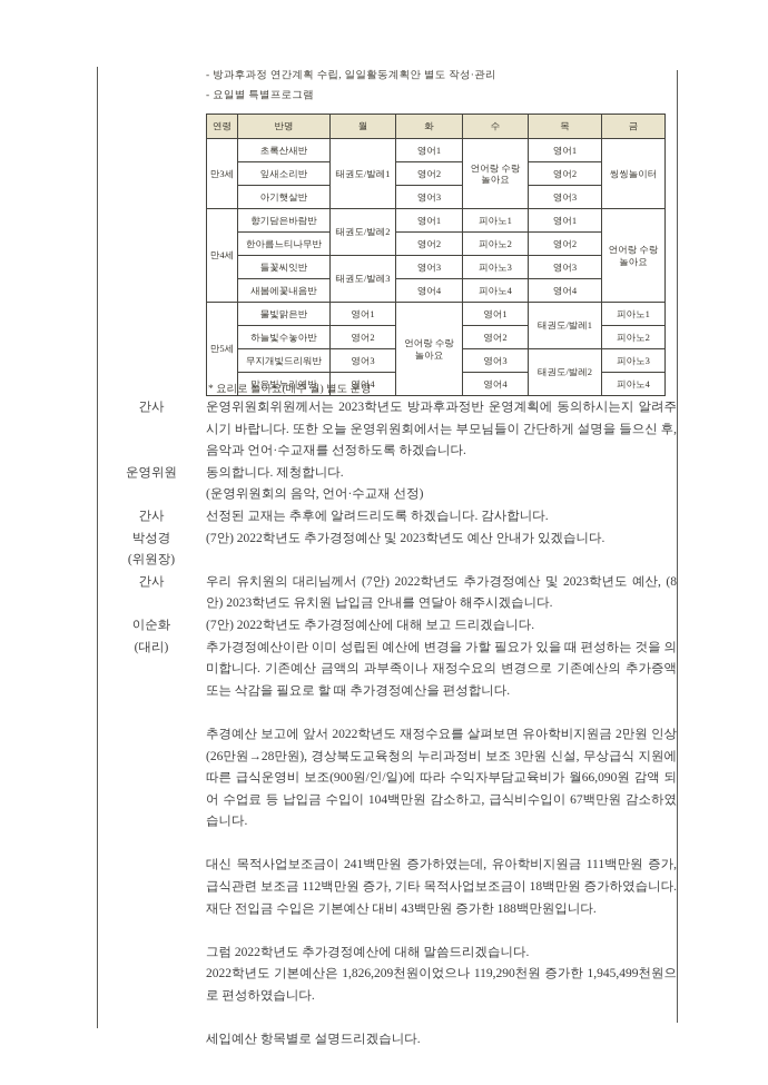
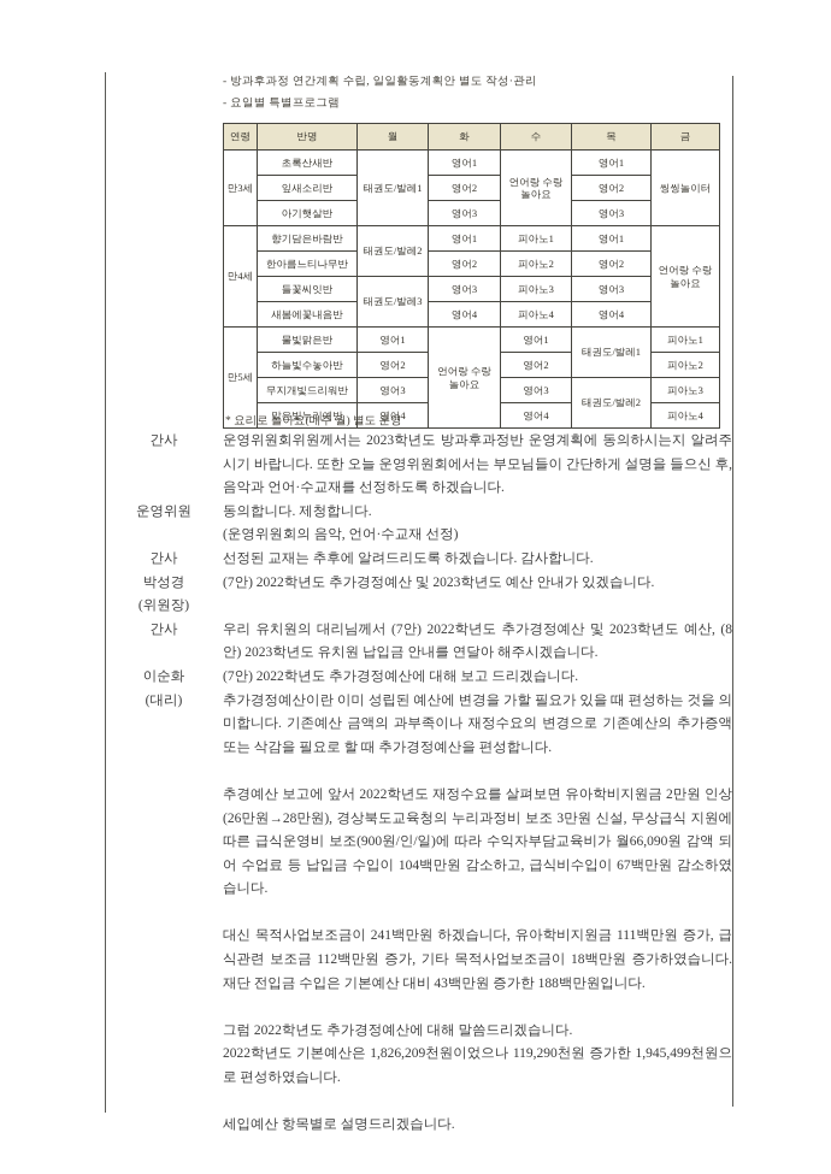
  - 방과후과정 연간계획 수립, 일일활동계획안 별도 작성·관리
  - 요일별 특별프로그램
  연령	반명	월	화	수	목	금
  만3세	초록산새반	태권도/발레1	영어1	언어랑 수랑 놀아요	영어1	씽씽놀이터
  잎새소리반	영어2	영어2
  아기햇살반	영어3	영어3
  만4세	향기담은바람반	태권도/발레2	영어1	피아노1	영어1	언어랑 수랑 놀아요
  한아름느티나무반	영어2	피아노2	영어2
  들꽃씨잇반	태권도/발레3	영어3	피아노3	영어3
  새봄에꽃내음반	영어4	피아노4	영어4
  만5세	물빛맑은반	영어1	언어랑 수랑 놀아요	영어1	태권도/발레1	피아노1
  하늘빛수놓아반	영어2	영어2	피아노2
  무지개빛드리워반	영어3	영어3	태권도/발레2	피아노3
  맑은빛누리예반	영어4	영어4	피아노4
  * 요리로 놀아요(매주 월) 별도 운영
  간사
  운영위원회위원께서는 2023학년도 방과후과정반 운영계획에 동의하시는지 알려주시기 바랍니다. 또한 오늘 운영위원회에서는 부모님들이 간단하게 설명을 들으신 후, 음악과 언어·수교재를 선정하도록 하겠습니다.
  운영위원
  동의합니다. 제청합니다.
  (운영위원회의 음악, 언어·수교재 선정)
  간사
  선정된 교재는 추후에 알려드리도록 하겠습니다. 감사합니다.
  박성경
  (위원장)
  (7안) 2022학년도 추가경정예산 및 2023학년도 예산 안내가 있겠습니다.
  간사
  우리 유치원의 대리님께서 (7안) 2022학년도 추가경정예산 및 2023학년도 예산, (8안) 2023학년도 유치원 납입금 안내를 연달아 해주시겠습니다.
  이순화
  (대리)
  (7안) 2022학년도 추가경정예산에 대해 보고 드리겠습니다.
  추가경정예산이란 이미 성립된 예산에 변경을 가할 필요가 있을 때 편성하는 것을 의미합니다. 기존예산 금액의 과부족이나 재정수요의 변경으로 기존예산의 추가증액 또는 삭감을 필요로 할 때 추가경정예산을 편성합니다.
  추경예산 보고에 앞서 2022학년도 재정수요를 살펴보면 유아학비지원금 2만원 인상(26만원→28만원), 경상북도교육청의 누리과정비 보조 3만원 신설, 무상급식 지원에 따른 급식운영비 보조(900원/인/일)에 따라 수익자부담교육비가 월66,090원 감액 되어 수업료 등 납입금 수입이 104백만원 감소하고, 급식비수입이 67백만원 감소하였습니다.
- 대신 목적사업보조금이 241백만원 증가하였는데, 유아학비지원금 111백만원 증가, 급식관련 보조금 112백만원 증가, 기타 목적사업보조금이 18백만원 증가하였습니다. 재단 전입금 수입은 기본예산 대비 43백만원 증가한 188백만원입니다.
+ 대신 목적사업보조금이 241백만원 하겠습니다, 유아학비지원금 111백만원 증가, 급식관련 보조금 112백만원 증가, 기타 목적사업보조금이 18백만원 증가하였습니다. 재단 전입금 수입은 기본예산 대비 43백만원 증가한 188백만원입니다.
  그럼 2022학년도 추가경정예산에 대해 말씀드리겠습니다.
  2022학년도 기본예산은 1,826,209천원이었으나 119,290천원 증가한 1,945,499천원으로 편성하였습니다.
  세입예산 항목별로 설명드리겠습니다.
